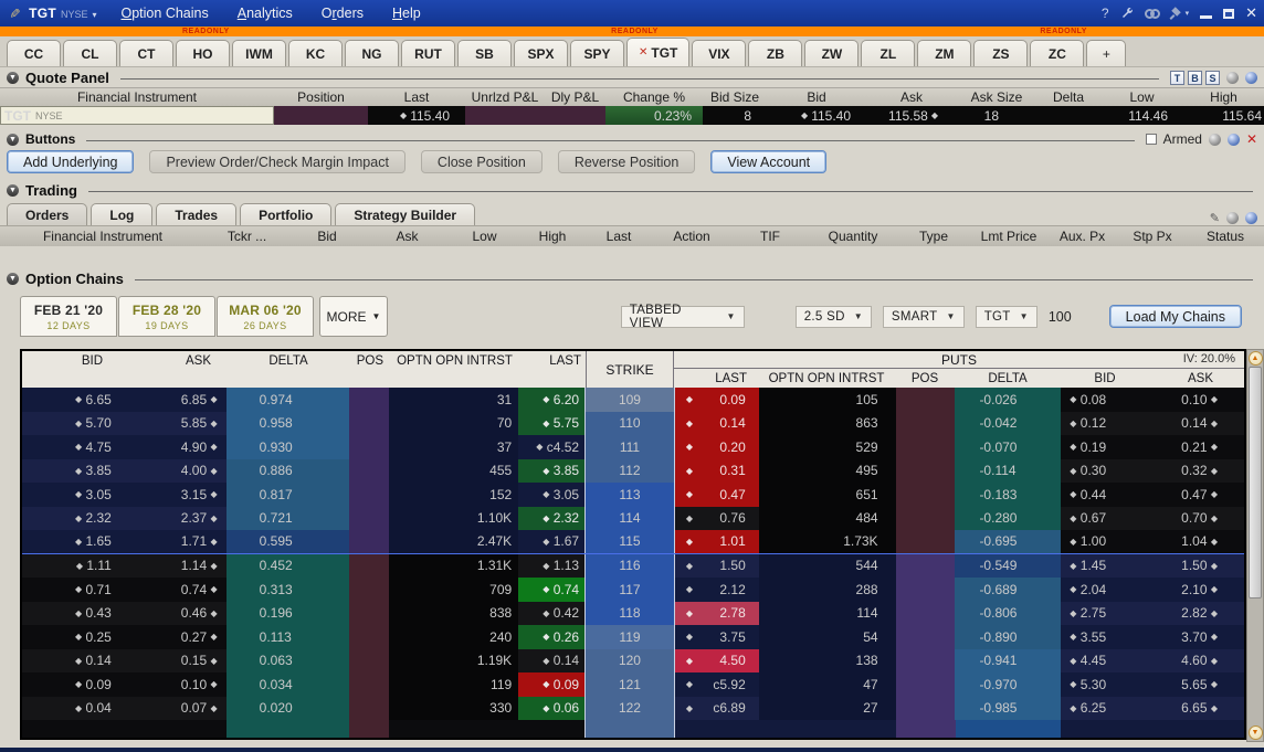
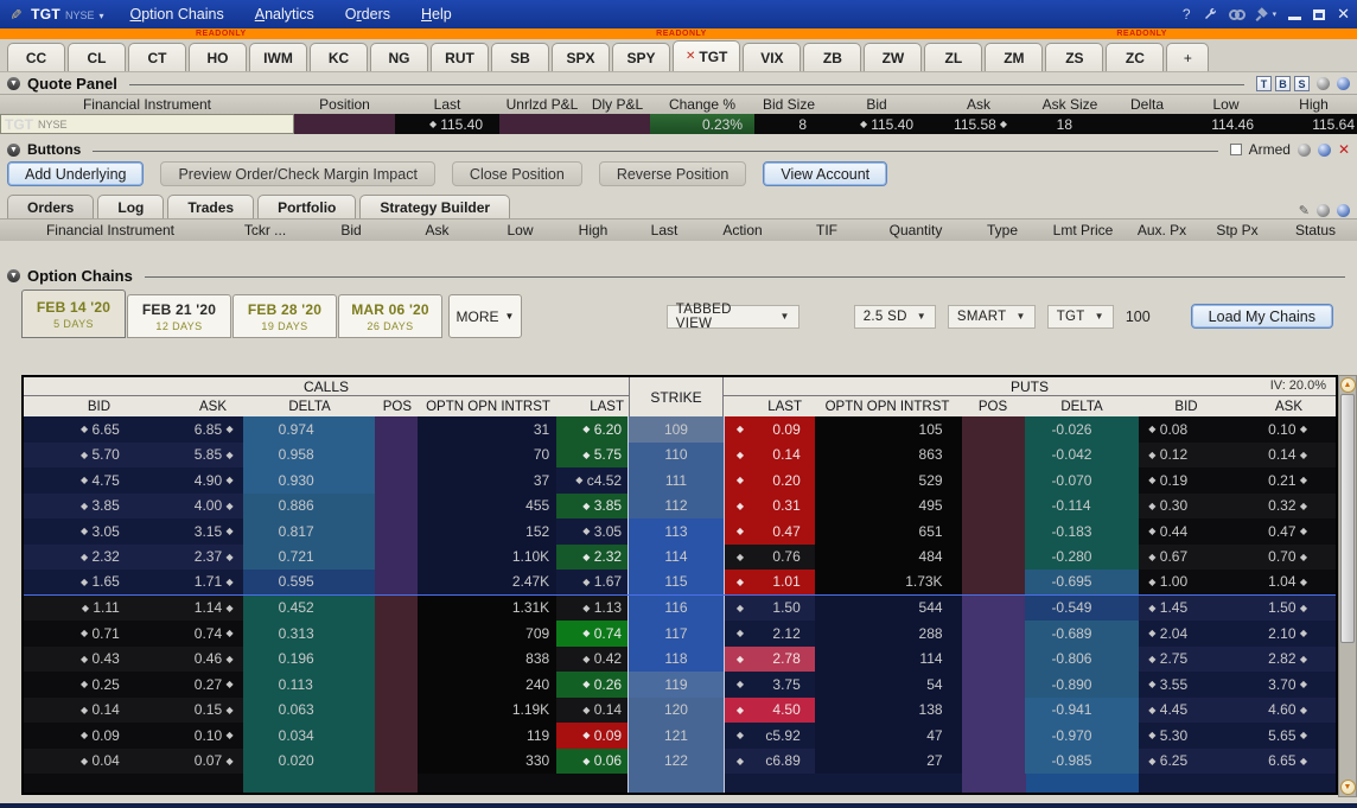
  TGT
  NYSE
  ▾
  Option Chains
  Analytics
  Orders
  Help
  ?
  ✕
  CC
  CL
  CT
  HO
  IWM
  KC
  NG
  RUT
  SB
  SPX
  SPY
  ✕
  TGT
  VIX
  ZB
  ZW
  ZL
  ZM
  ZS
  ZC
  +
  Quote Panel
  T
  B
  S
  Financial Instrument
  Position
  Last
  Unrlzd P&L
  Dly P&L
  Change %
  Bid Size
  Bid
  Ask
  Ask Size
  Delta
  Low
  High
  TGT
  NYSE
  ◆
  115.40
  0.23%
  8
  ◆
  115.40
  115.58
  ◆
  18
  114.46
  115.64
  Buttons
  Armed
  ✕
  Add Underlying
  Preview Order/Check Margin Impact
  Close Position
  Reverse Position
  View Account
- Trading
  Orders
  Log
  Trades
  Portfolio
  Strategy Builder
  ✎
  Financial Instrument
  Tckr ...
  Bid
  Ask
  Low
  High
  Last
  Action
  TIF
  Quantity
  Type
  Lmt Price
  Aux. Px
  Stp Px
  Status
  Option Chains
+ FEB 14 '20
+ 5 DAYS
  FEB 21 '20
  12 DAYS
  FEB 28 '20
  19 DAYS
  MAR 06 '20
  26 DAYS
  MORE
  ▼
  TABBED VIEW
  ▼
  2.5 SD
  ▼
  SMART
  ▼
  TGT
  ▼
  100
  Load My Chains
+ CALLS
  BID
  ASK
  DELTA
  POS
  OPTN OPN INTRST
  LAST
  STRIKE
  PUTS
  IV: 20.0%
  LAST
  OPTN OPN INTRST
  POS
  DELTA
  BID
  ASK
  ◆
  6.65
  6.85
  ◆
  0.974
  31
  ◆
  6.20
  109
  ◆
  0.09
  105
  -0.026
  ◆
  0.08
  0.10
  ◆
  ◆
  5.70
  5.85
  ◆
  0.958
  70
  ◆
  5.75
  110
  ◆
  0.14
  863
  -0.042
  ◆
  0.12
  0.14
  ◆
  ◆
  4.75
  4.90
  ◆
  0.930
  37
  ◆
  c4.52
  111
  ◆
  0.20
  529
  -0.070
  ◆
  0.19
  0.21
  ◆
  ◆
  3.85
  4.00
  ◆
  0.886
  455
  ◆
  3.85
  112
  ◆
  0.31
  495
  -0.114
  ◆
  0.30
  0.32
  ◆
  ◆
  3.05
  3.15
  ◆
  0.817
  152
  ◆
  3.05
  113
  ◆
  0.47
  651
  -0.183
  ◆
  0.44
  0.47
  ◆
  ◆
  2.32
  2.37
  ◆
  0.721
  1.10K
  ◆
  2.32
  114
  ◆
  0.76
  484
  -0.280
  ◆
  0.67
  0.70
  ◆
  ◆
  1.65
  1.71
  ◆
  0.595
  2.47K
  ◆
  1.67
  115
  ◆
  1.01
  1.73K
  -0.695
  ◆
  1.00
  1.04
  ◆
  ◆
  1.11
  1.14
  ◆
  0.452
  1.31K
  ◆
  1.13
  116
  ◆
  1.50
  544
  -0.549
  ◆
  1.45
  1.50
  ◆
  ◆
  0.71
  0.74
  ◆
  0.313
  709
  ◆
  0.74
  117
  ◆
  2.12
  288
  -0.689
  ◆
  2.04
  2.10
  ◆
  ◆
  0.43
  0.46
  ◆
  0.196
  838
  ◆
  0.42
  118
  ◆
  2.78
  114
  -0.806
  ◆
  2.75
  2.82
  ◆
  ◆
  0.25
  0.27
  ◆
  0.113
  240
  ◆
  0.26
  119
  ◆
  3.75
  54
  -0.890
  ◆
  3.55
  3.70
  ◆
  ◆
  0.14
  0.15
  ◆
  0.063
  1.19K
  ◆
  0.14
  120
  ◆
  4.50
  138
  -0.941
  ◆
  4.45
  4.60
  ◆
  ◆
  0.09
  0.10
  ◆
  0.034
  119
  ◆
  0.09
  121
  ◆
  c5.92
  47
  -0.970
  ◆
  5.30
  5.65
  ◆
  ◆
  0.04
  0.07
  ◆
  0.020
  330
  ◆
  0.06
  122
  ◆
  c6.89
  27
  -0.985
  ◆
  6.25
  6.65
  ◆
